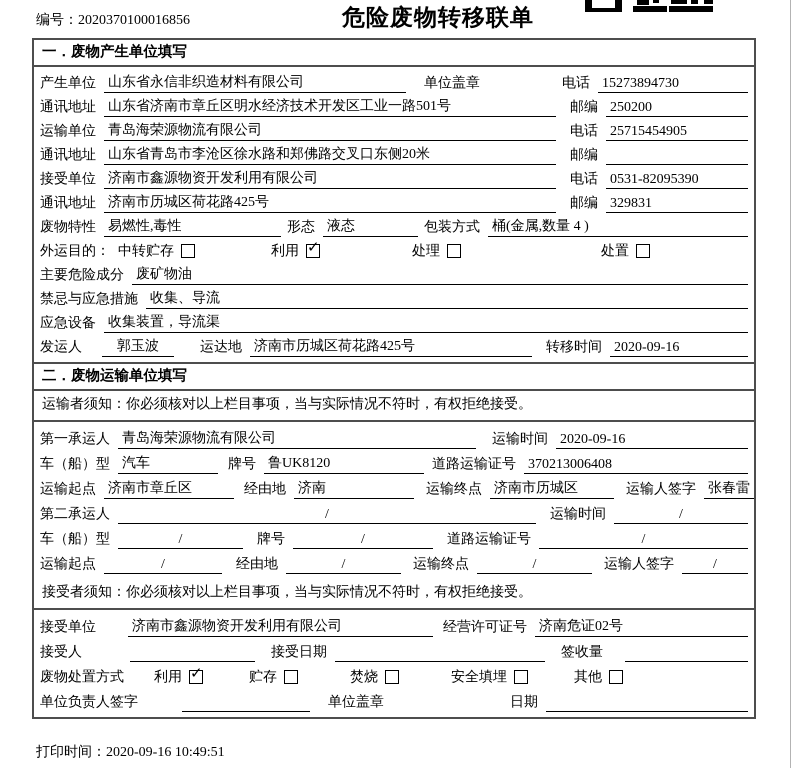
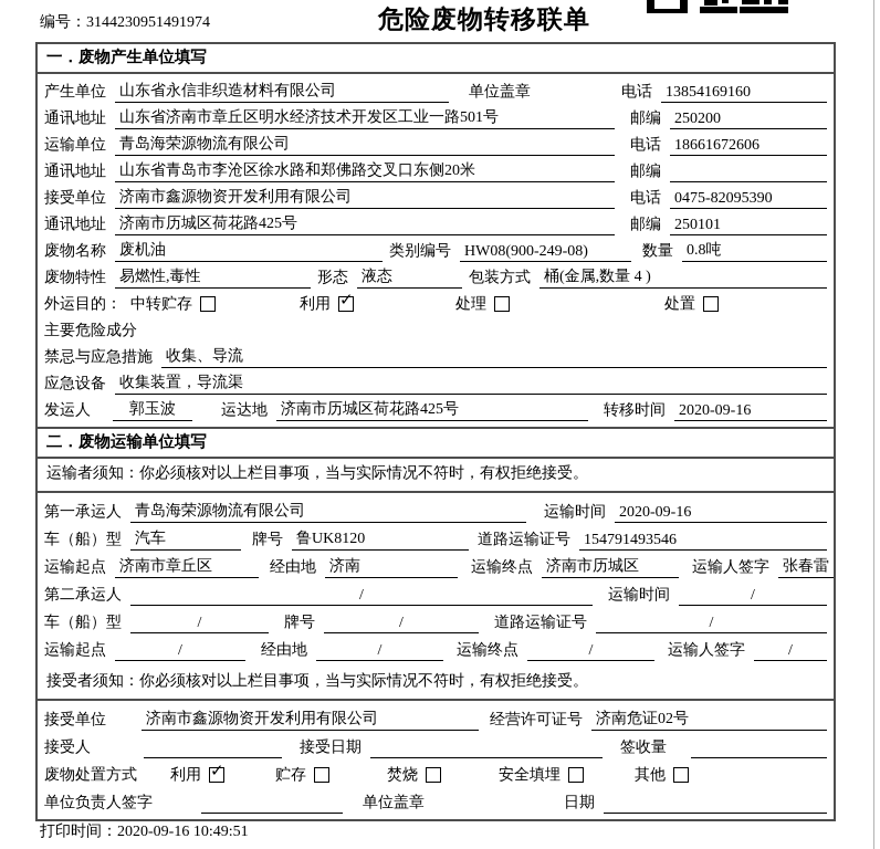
- 编号：2020370100016856
+ 编号：3144230951491974
  危险废物转移联单
  一．废物产生单位填写
  产生单位
  山东省永信非织造材料有限公司
  单位盖章
  电话
- 15273894730
+ 13854169160
  通讯地址
  山东省济南市章丘区明水经济技术开发区工业一路501号
  邮编
  250200
  运输单位
  青岛海荣源物流有限公司
  电话
- 25715454905
+ 18661672606
  通讯地址
  山东省青岛市李沧区徐水路和郑佛路交叉口东侧20米
  邮编
  接受单位
  济南市鑫源物资开发利用有限公司
  电话
- 0531-82095390
+ 0475-82095390
  通讯地址
  济南市历城区荷花路425号
  邮编
- 329831
+ 250101
+ 废物名称
+ 废机油
+ 类别编号
+ HW08(900-249-08)
+ 数量
+ 0.8吨
  废物特性
  易燃性,毒性
  形态
  液态
  包装方式
  桶(金属,数量 4 )
  外运目的：
  中转贮存
  利用
  处理
  处置
  主要危险成分
- 废矿物油
  禁忌与应急措施
  收集、导流
  应急设备
  收集装置，导流渠
  发运人
  郭玉波
  运达地
  济南市历城区荷花路425号
  转移时间
  2020-09-16
  二．废物运输单位填写
  运输者须知：你必须核对以上栏目事项，当与实际情况不符时，有权拒绝接受。
  第一承运人
  青岛海荣源物流有限公司
  运输时间
  2020-09-16
  车（船）型
  汽车
  牌号
  鲁UK8120
  道路运输证号
- 370213006408
+ 154791493546
  运输起点
  济南市章丘区
  经由地
  济南
  运输终点
  济南市历城区
  运输人签字
  张春雷
  第二承运人
  /
  运输时间
  /
  车（船）型
  /
  牌号
  /
  道路运输证号
  /
  运输起点
  /
  经由地
  /
  运输终点
  /
  运输人签字
  /
  接受者须知：你必须核对以上栏目事项，当与实际情况不符时，有权拒绝接受。
  接受单位
  济南市鑫源物资开发利用有限公司
  经营许可证号
  济南危证02号
  接受人
  接受日期
  签收量
  废物处置方式
  利用
  贮存
  焚烧
  安全填埋
  其他
  单位负责人签字
  单位盖章
  日期
  打印时间：2020-09-16 10:49:51
